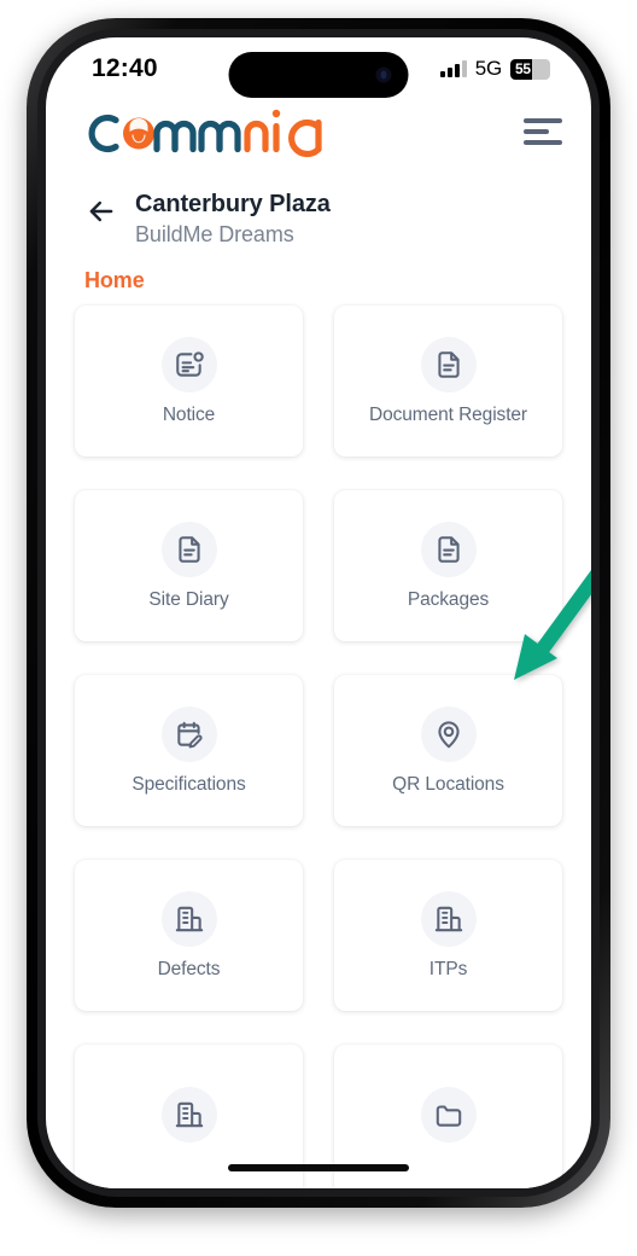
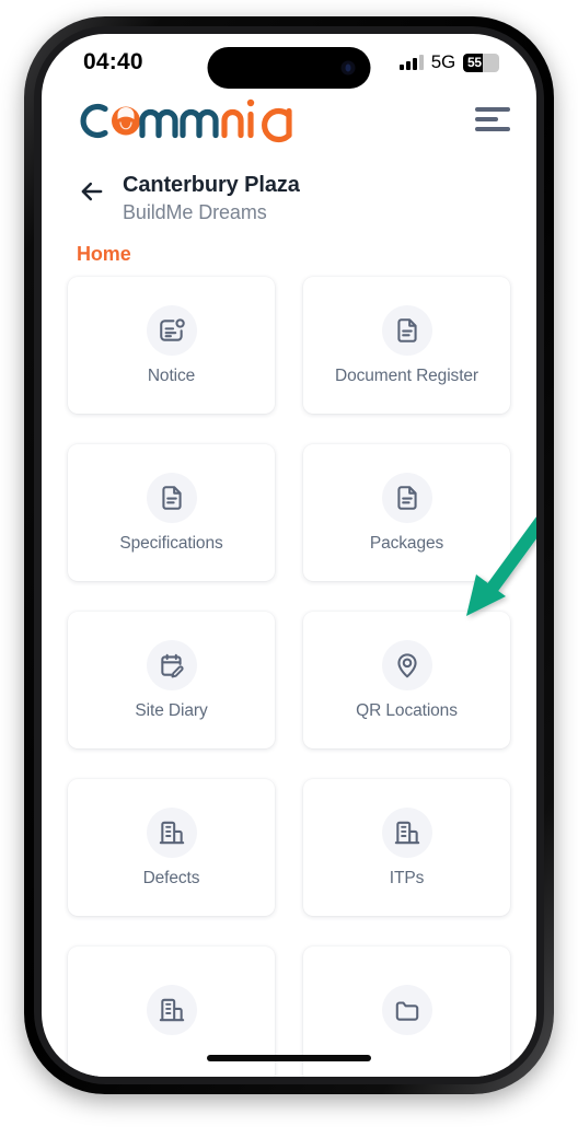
- 12:40
+ 04:40
  5G
  55
  Canterbury Plaza
  BuildMe Dreams
  Home
  Notice
  Document Register
- Site Diary
+ Specifications
  Packages
- Specifications
+ Site Diary
  QR Locations
  Defects
  ITPs
